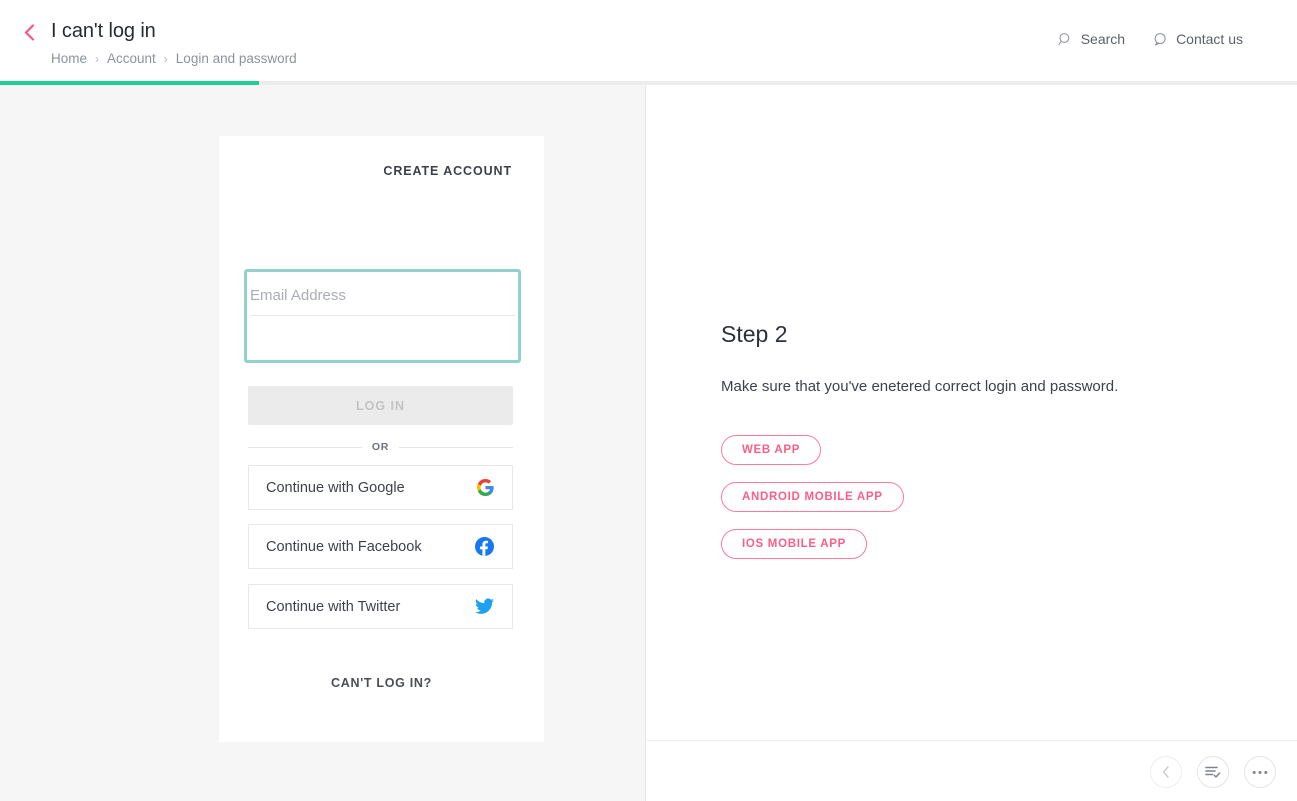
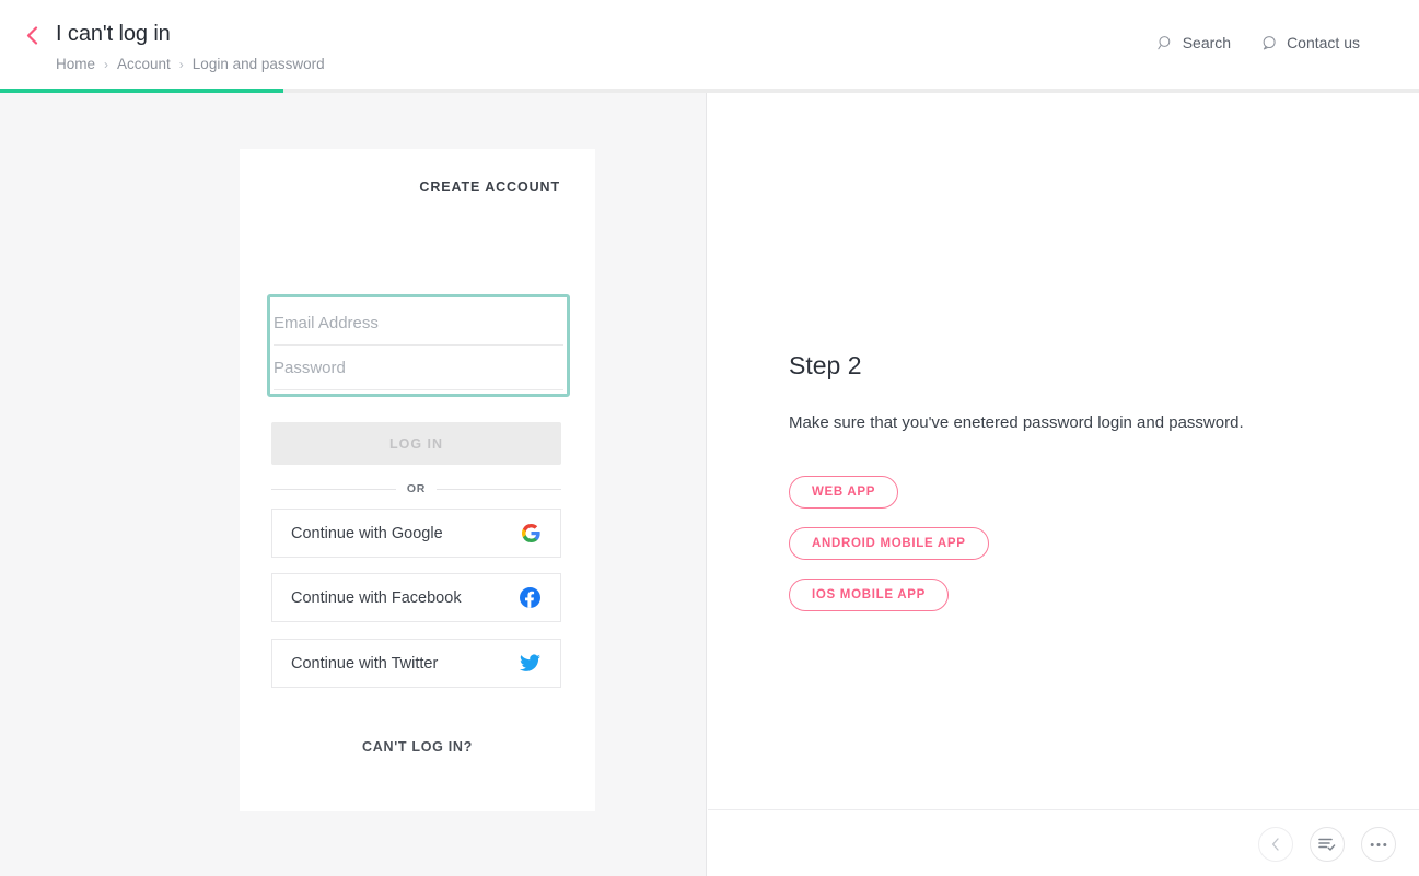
  I can't log in
  Home
  ›
  Account
  ›
  Login and password
  Search
  Contact us
  CREATE ACCOUNT
  Email Address
+ Password
  LOG IN
  OR
  Continue with Google
  Continue with Facebook
  Continue with Twitter
  CAN'T LOG IN?
  Step 2
- Make sure that you've enetered correct login and password.
+ Make sure that you've enetered password login and password.
  WEB APP
  ANDROID MOBILE APP
  IOS MOBILE APP
